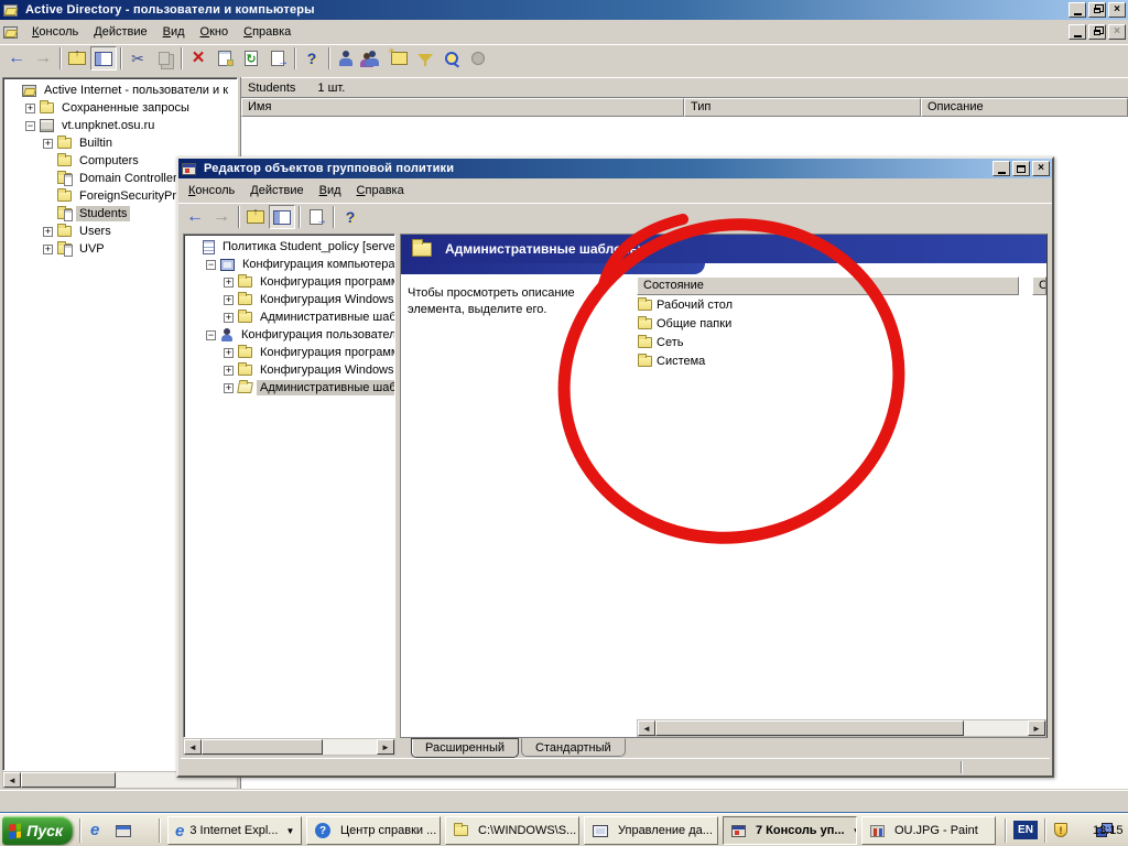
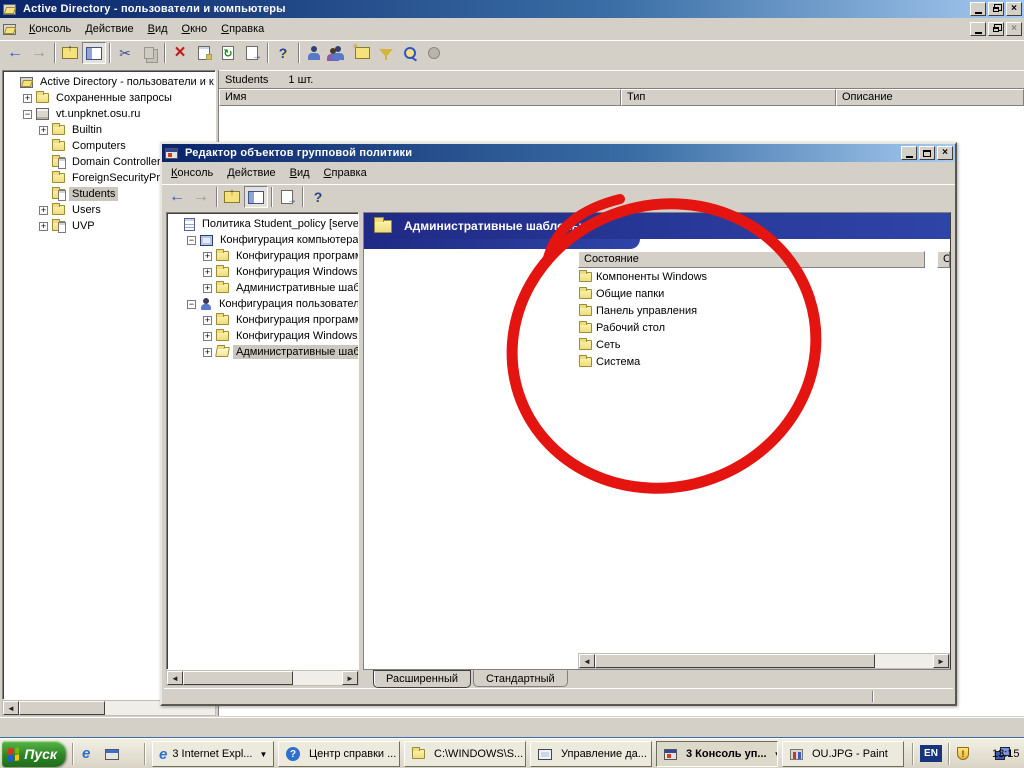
  Active Directory - пользователи и компьютеры
  ×
  Консоль
  Действие
  Вид
  Окно
  Справка
  ×
- Active Internet - пользователи и к
+ Active Directory - пользователи и к
  +
  Сохраненные запросы
  −
  vt.unpknet.osu.ru
  +
  Builtin
  Computers
  Domain Controller
  ForeignSecurityPr
  Students
  +
  Users
  +
  UVP
  ◄
  Students
  1 шт.
  Имя
  Тип
  Описание
  Редактор объектов групповой политики
  ×
  Консоль
  Действие
  Вид
  Справка
  Политика Student_policy [serve
  −
  Конфигурация компьютера
  +
  Конфигурация програм
  +
  Конфигурация Windows
  +
  Административные шаб
  −
  Конфигурация пользовател
  +
  Конфигурация програм
  +
  Конфигурация Windows
  +
  Административные шаб
  ◄
  ►
  Административные шаблы
- Чтобы просмотреть описание
- элемента, выделите его.
  Состояние
  С
+ Компоненты Windows
- Рабочий стол
+ Общие папки
+ Панель управления
- Общие папки
+ Рабочий стол
  Сеть
  Система
  ◄
  ►
  Расширенный
  Стандартный
  Пуск
  e
  e
  3 Internet Expl...
  ▼
  ?
  Центр справки ...
  C:\WINDOWS\S...
  Управление да...
- 7 Консоль уп...
+ 3 Консоль уп...
  OU.JPG - Paint
  EN
  !
  13:15
